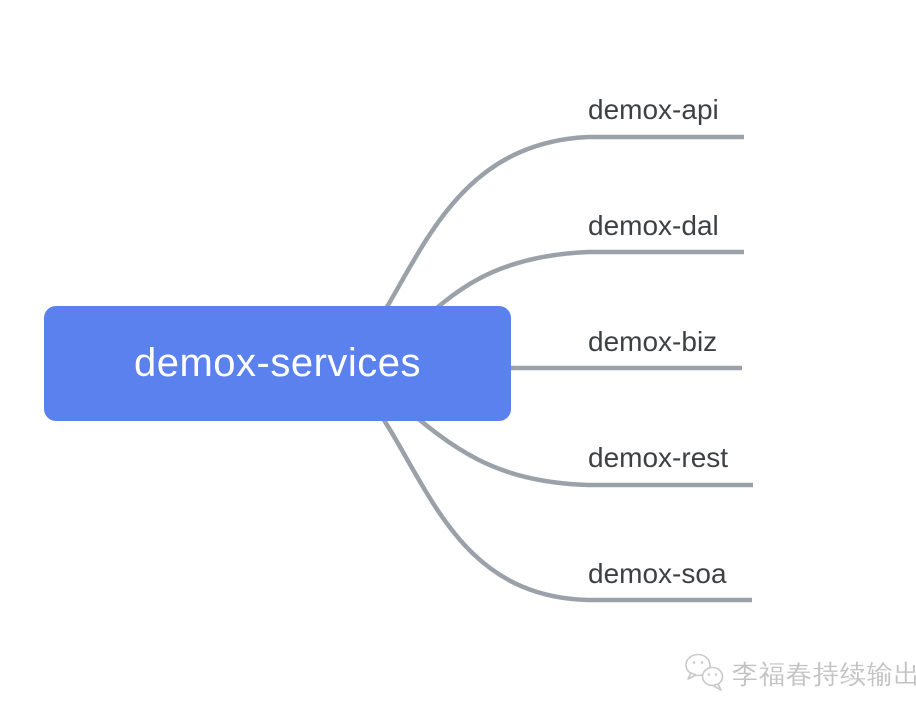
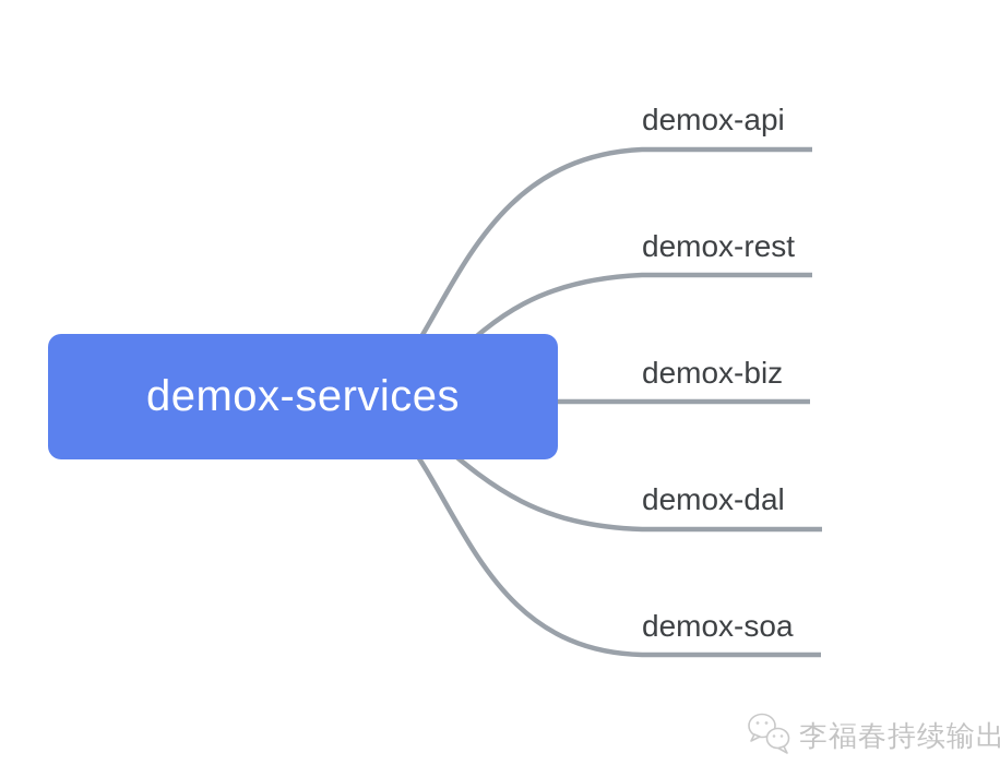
  demox-services
  demox-api
- demox-dal
+ demox-rest
  demox-biz
- demox-rest
+ demox-dal
  demox-soa
  李福春持续输出
